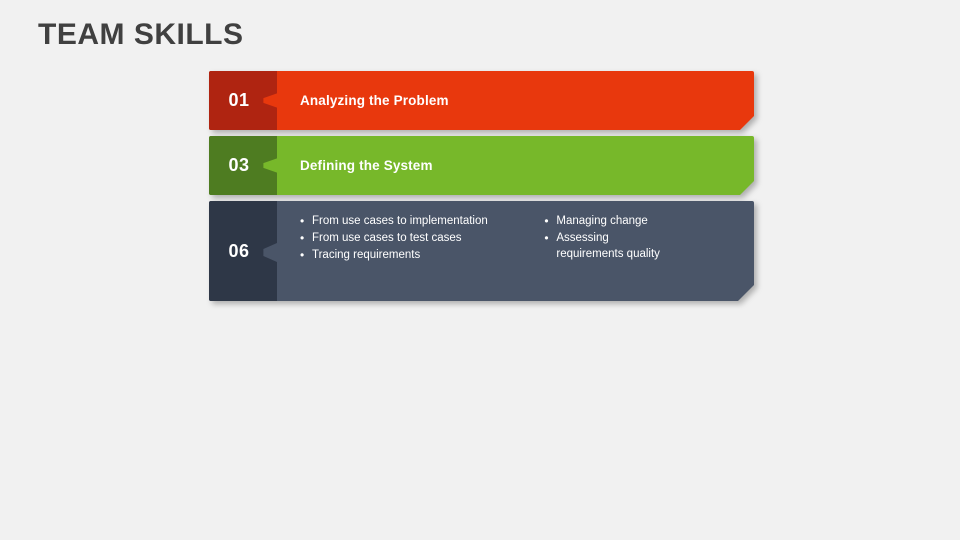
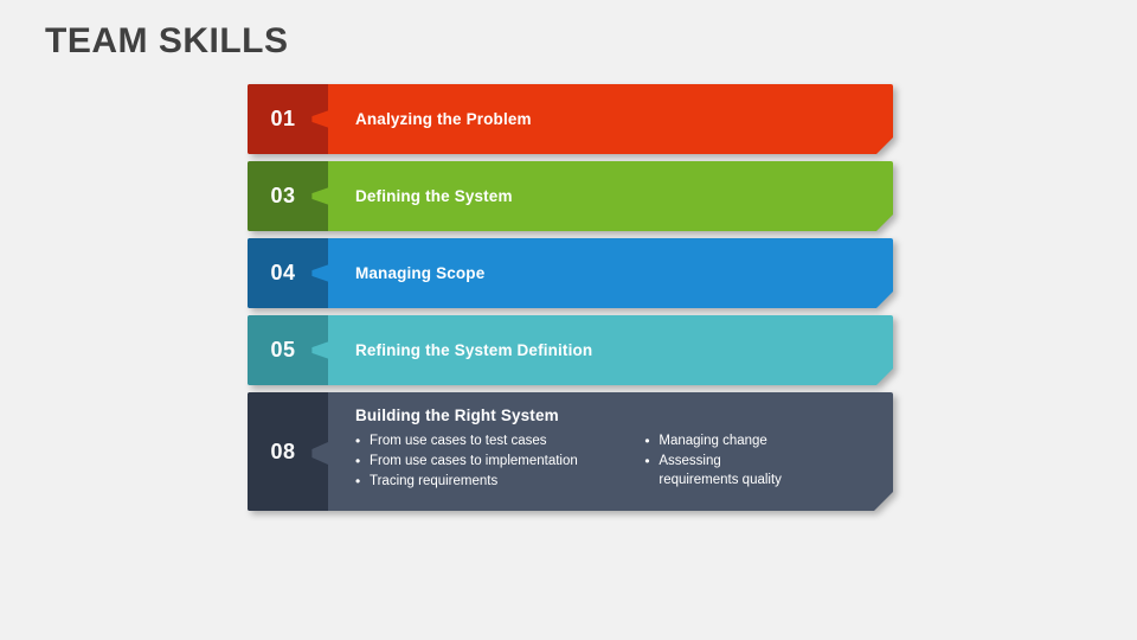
  TEAM SKILLS
  01
  Analyzing the Problem
  03
  Defining the System
+ 04
+ Managing Scope
+ 05
+ Refining the System Definition
- 06
+ 08
+ Building the Right System
  •
- From use cases to implementation
+ From use cases to test cases
  •
- From use cases to test cases
+ From use cases to implementation
  •
  Tracing requirements
  •
  Managing change
  •
  Assessing
  requirements quality
